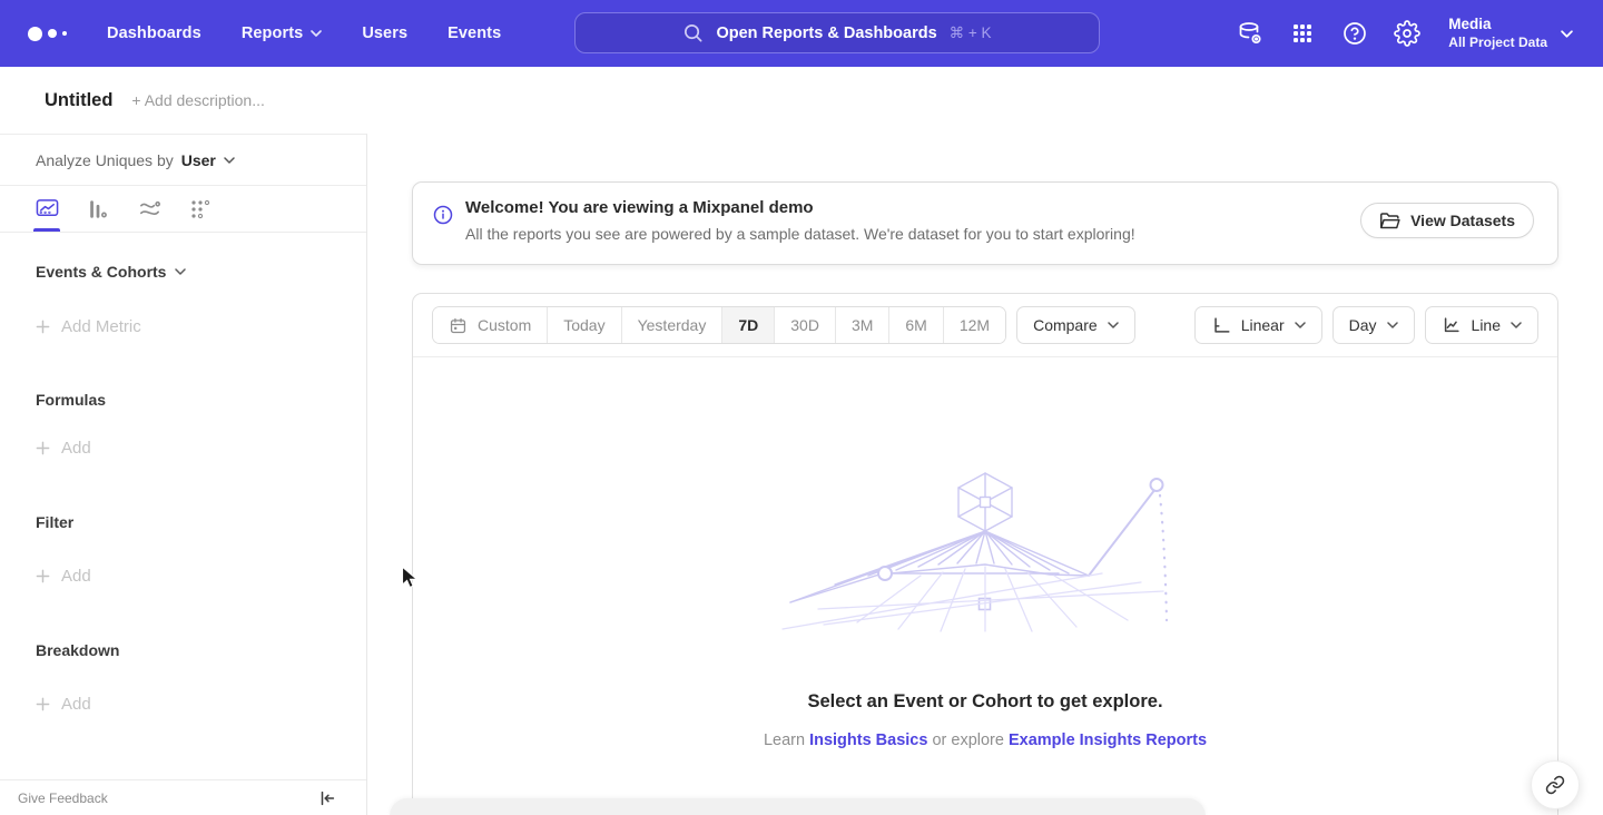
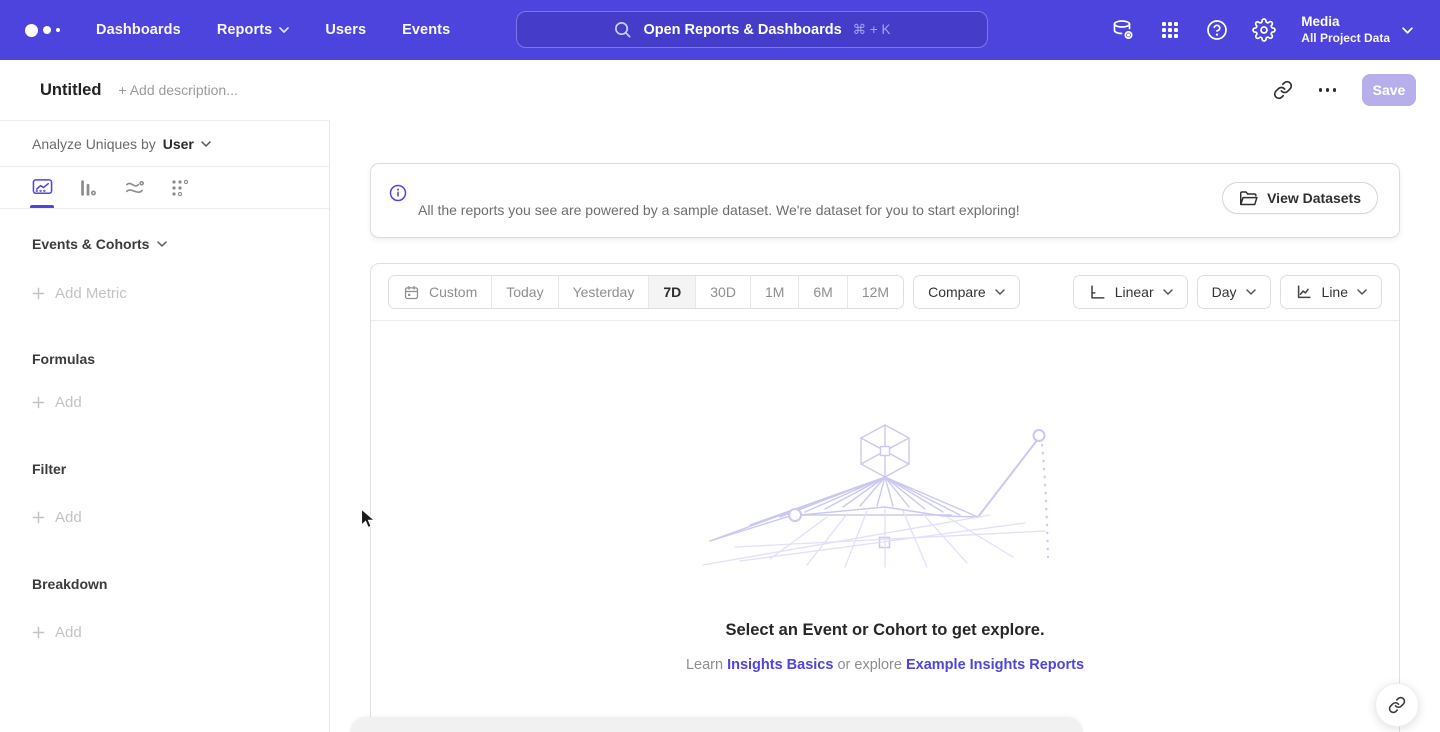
  Dashboards
  Reports
  Users
  Events
  Open Reports & Dashboards
  ⌘ + K
  Media
  All Project Data
  Untitled
  + Add description...
+ Save
  Analyze Uniques by
  User
  Events & Cohorts
  Add Metric
  Formulas
  Add
  Filter
  Add
  Breakdown
  Add
- Give Feedback
- Welcome! You are viewing a Mixpanel demo
  All the reports you see are powered by a sample dataset. We're dataset for you to start exploring!
  View Datasets
  Custom
  Today
  Yesterday
  7D
  30D
- 3M
+ 1M
  6M
  12M
  Compare
  Linear
  Day
  Line
  Select an Event or Cohort to get explore.
  Learn Insights Basics or explore Example Insights Reports
